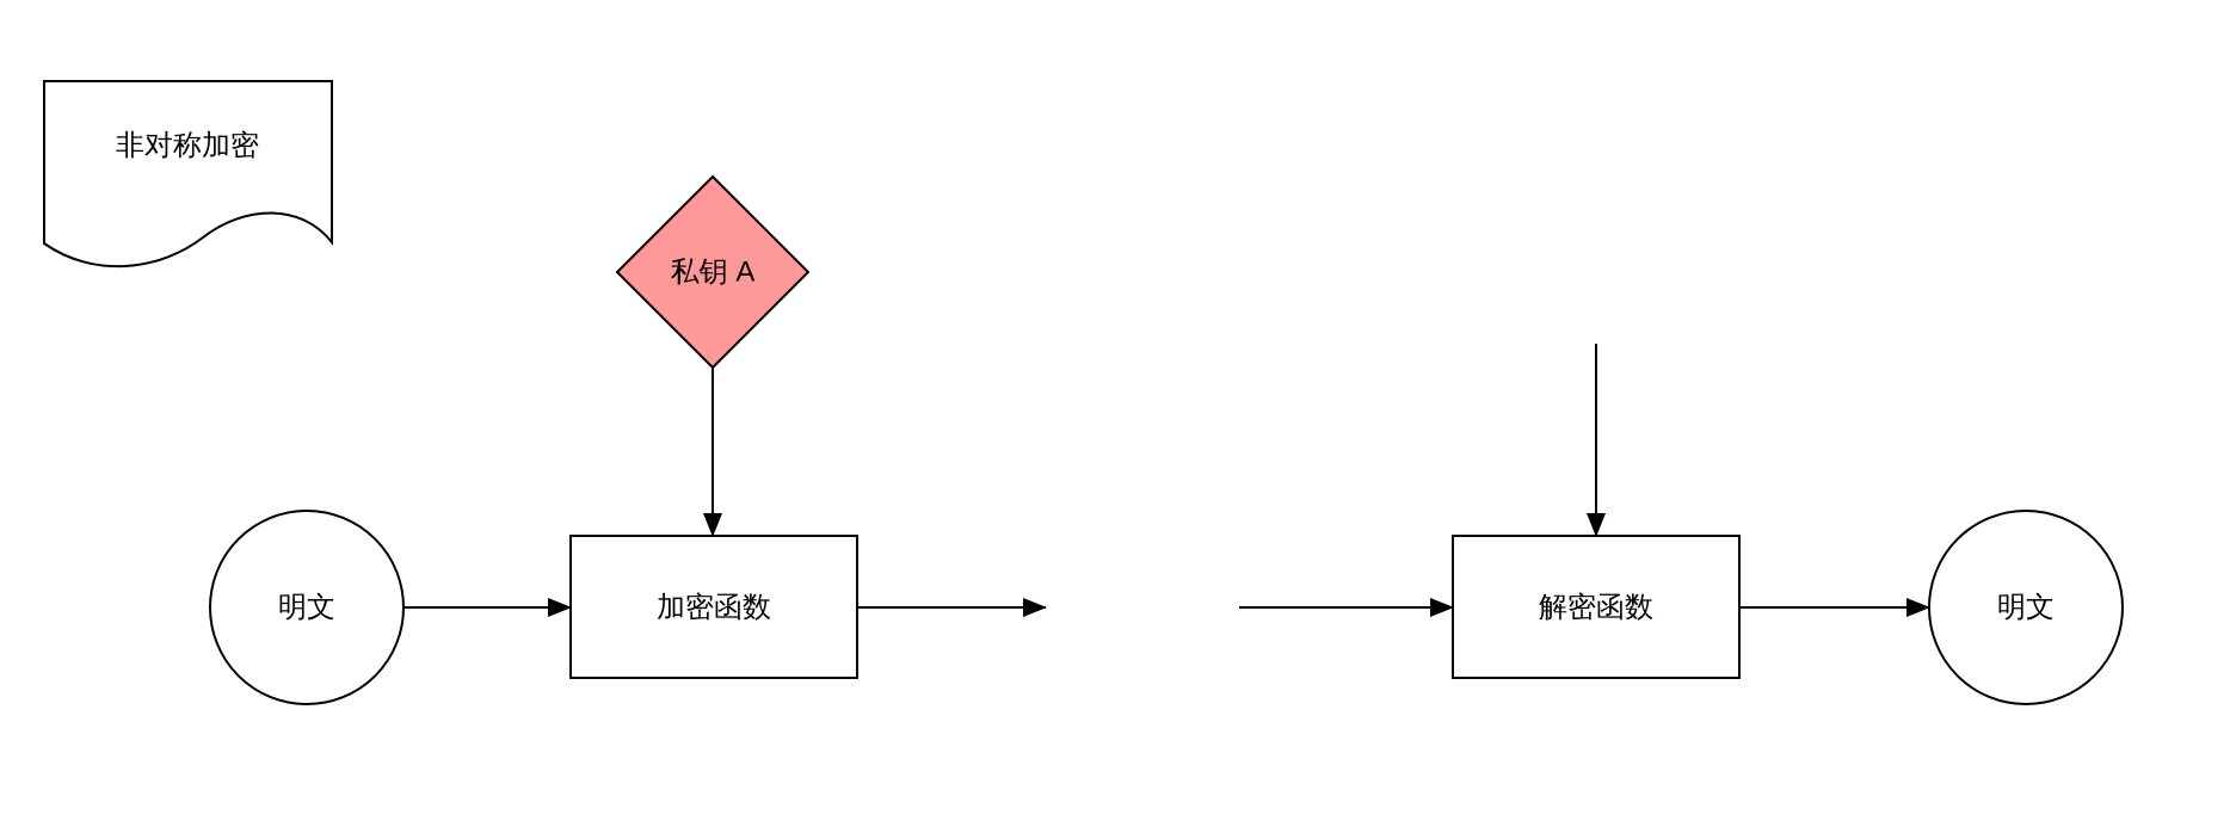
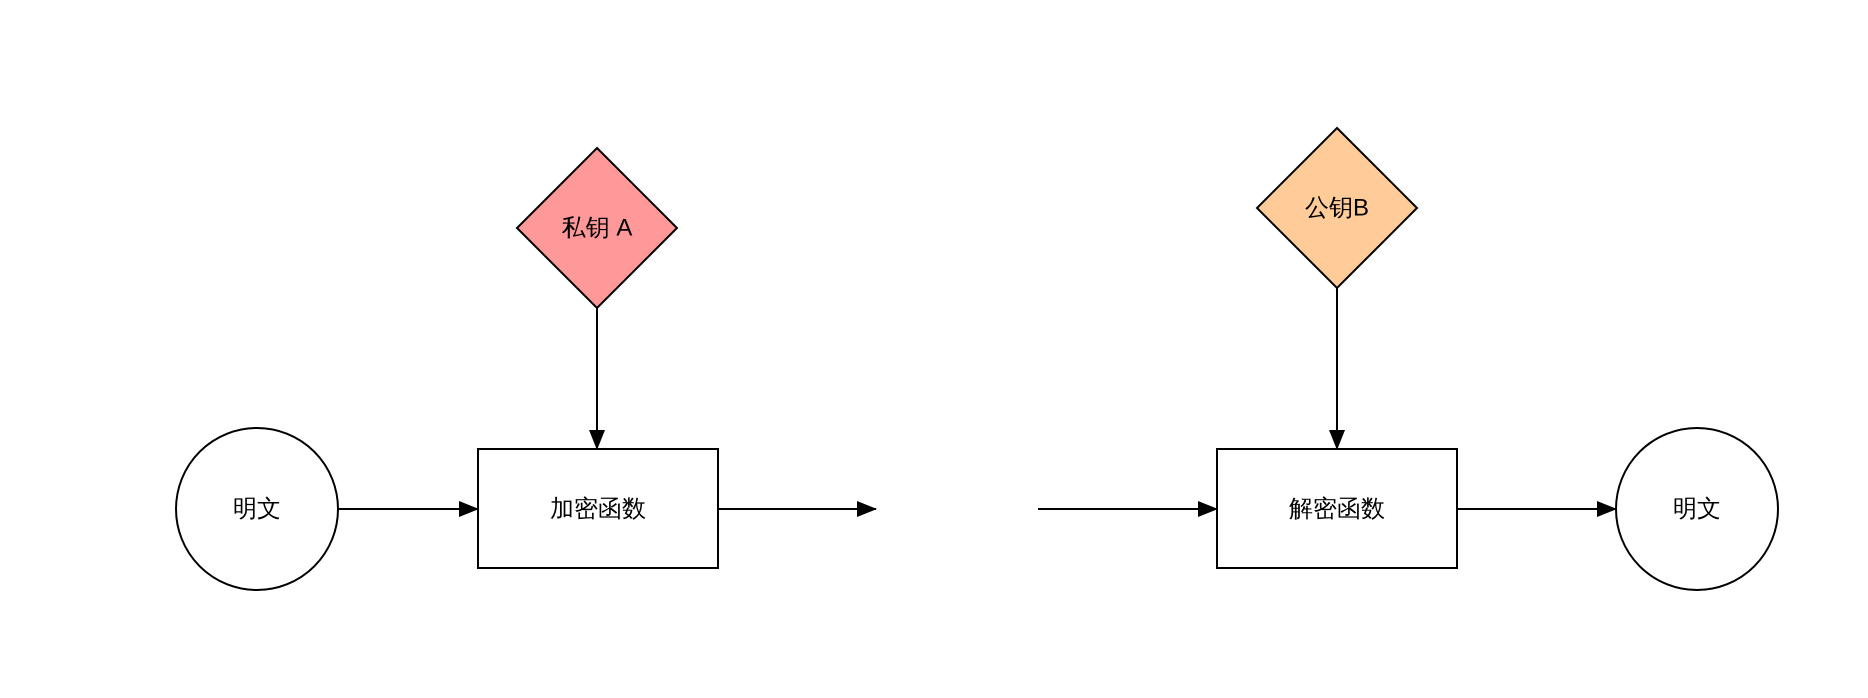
- 非对称加密
  私钥 A
+ 公钥B
  明文
  加密函数
  解密函数
  明文
